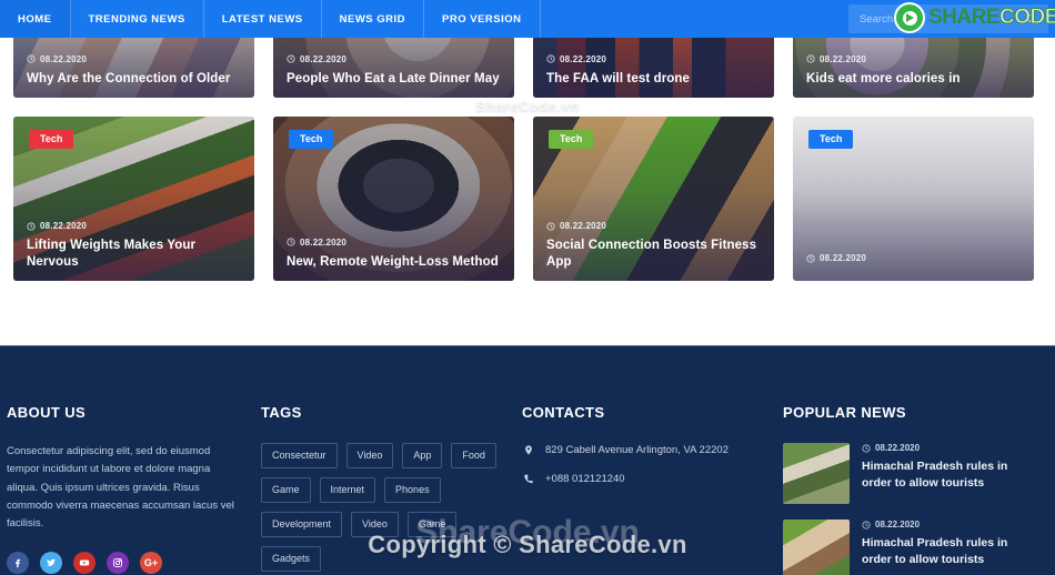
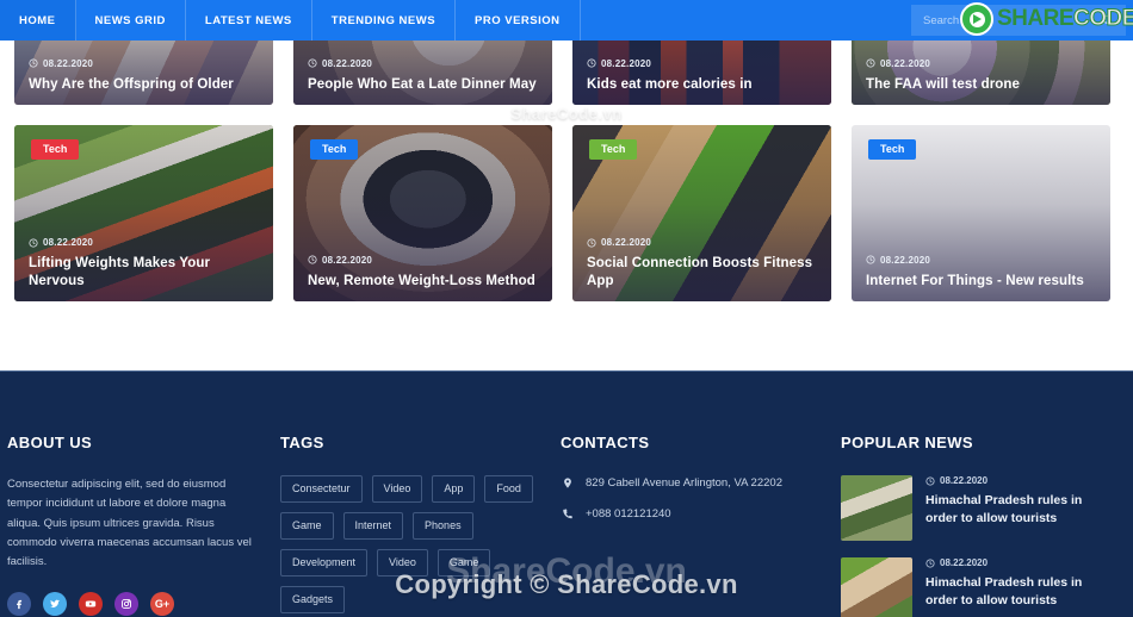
  HOME
- TRENDING NEWS
+ NEWS GRID
  LATEST NEWS
- NEWS GRID
+ TRENDING NEWS
  PRO VERSION
  08.22.2020
- Why Are the Connection of Older
+ Why Are the Offspring of Older
  08.22.2020
  People Who Eat a Late Dinner May
  08.22.2020
- The FAA will test drone
+ Kids eat more calories in
  08.22.2020
- Kids eat more calories in
+ The FAA will test drone
  Tech
  08.22.2020
  Lifting Weights Makes Your Nervous
  Tech
  08.22.2020
  New, Remote Weight-Loss Method
  Tech
  08.22.2020
  Social Connection Boosts Fitness App
  Tech
  08.22.2020
+ Internet For Things - New results
  ABOUT US
  Consectetur adipiscing elit, sed do eiusmod tempor incididunt ut labore et dolore magna aliqua. Quis ipsum ultrices gravida. Risus commodo viverra maecenas accumsan lacus vel facilisis.
  G+
  TAGS
  Consectetur
  Video
  App
  Food
  Game
  Internet
  Phones
  Development
  Video
  Game
  Gadgets
  CONTACTS
  829 Cabell Avenue Arlington, VA 22202
  +088 012121240
  POPULAR NEWS
  08.22.2020
  Himachal Pradesh rules in order to allow tourists
  08.22.2020
  Himachal Pradesh rules in order to allow tourists
  ShareCode.vn
  ShareCode.vn
  Copyright © ShareCode.vn
  SHARECODE
